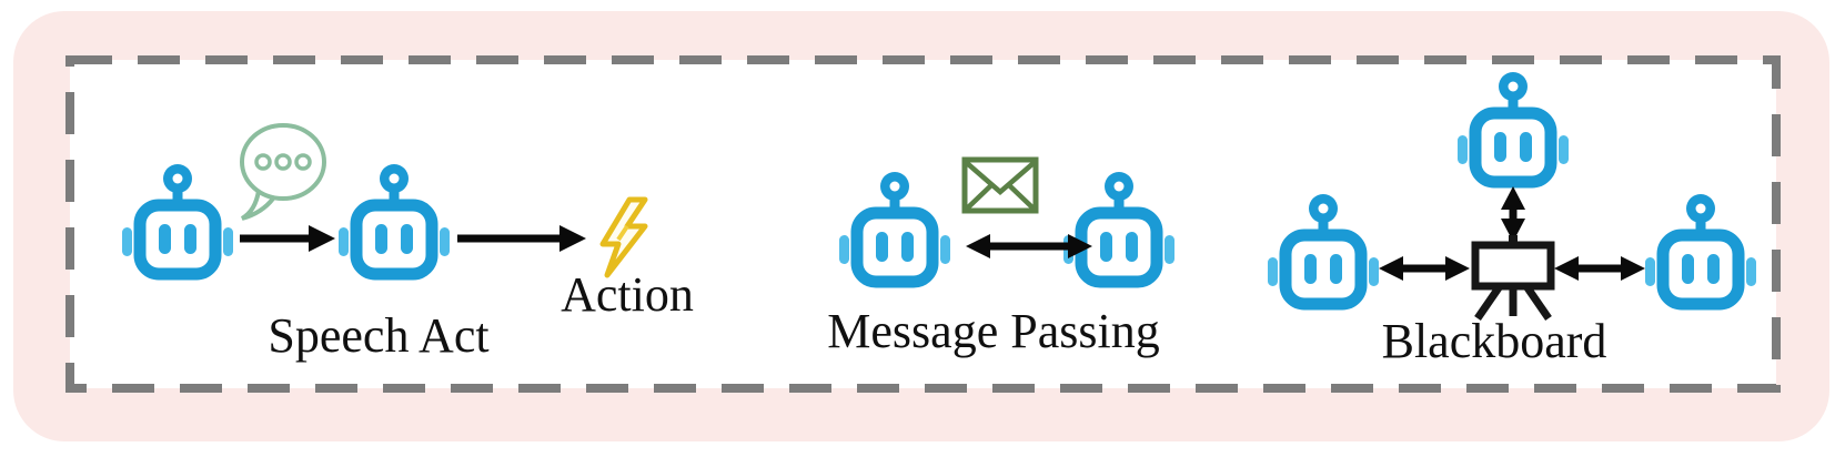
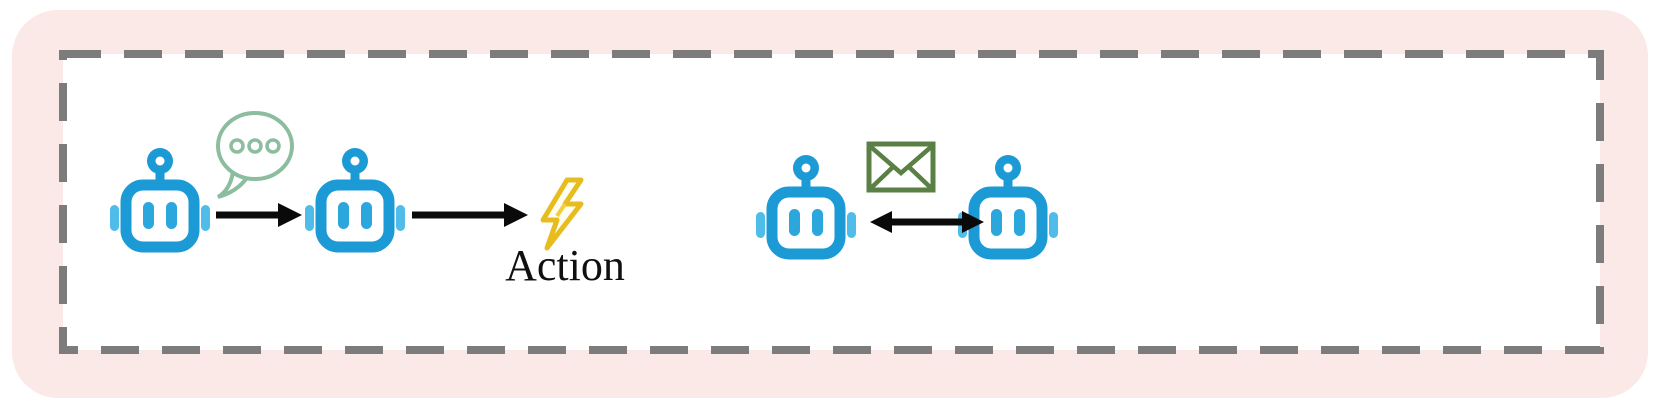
  Action
- Speech Act
- Message Passing
- Blackboard
